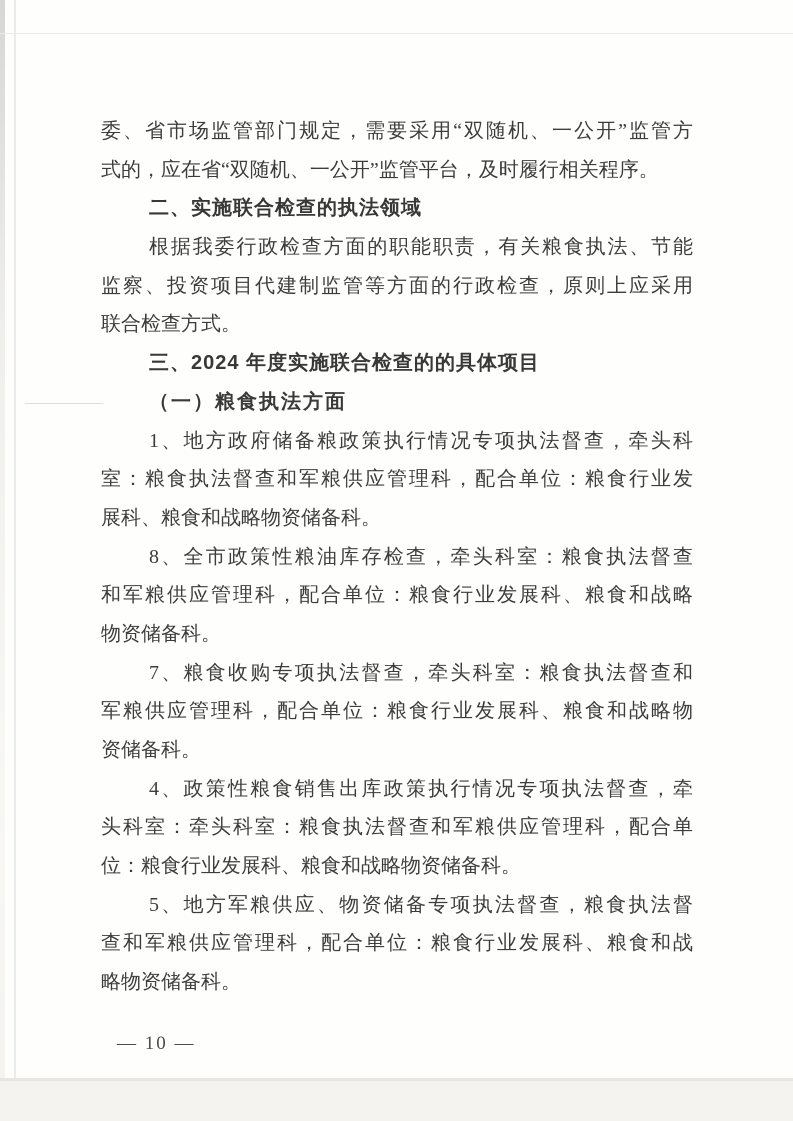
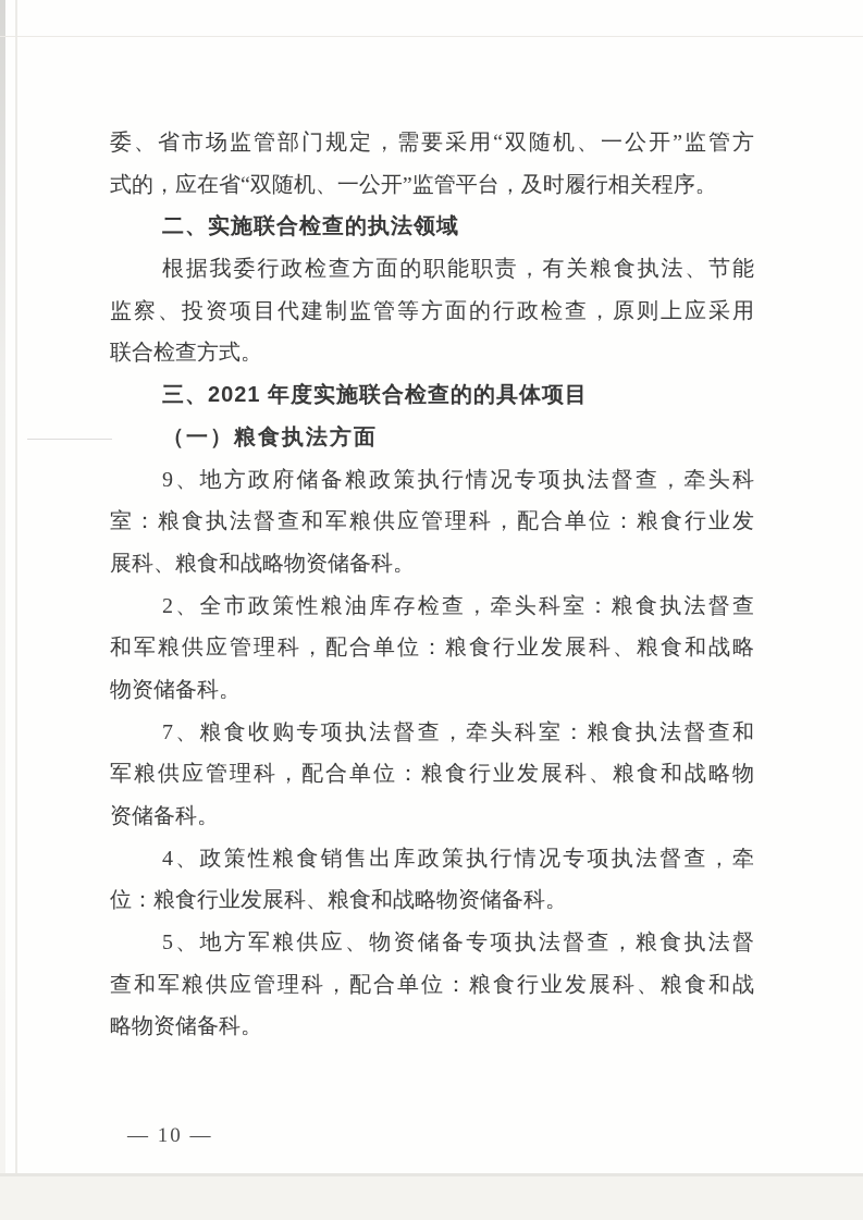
  委、省市场监管部门规定，需要采用“双随机、一公开”监管方
  式的，应在省“双随机、一公开”监管平台，及时履行相关程序。
  二、实施联合检查的执法领域
  根据我委行政检查方面的职能职责，有关粮食执法、节能
  监察、投资项目代建制监管等方面的行政检查，原则上应采用
  联合检查方式。
- 三、2024 年度实施联合检查的的具体项目
+ 三、2021 年度实施联合检查的的具体项目
  （一）粮食执法方面
- 1、地方政府储备粮政策执行情况专项执法督查，牵头科
+ 9、地方政府储备粮政策执行情况专项执法督查，牵头科
  室：粮食执法督查和军粮供应管理科，配合单位：粮食行业发
  展科、粮食和战略物资储备科。
- 8、全市政策性粮油库存检查，牵头科室：粮食执法督查
+ 2、全市政策性粮油库存检查，牵头科室：粮食执法督查
  和军粮供应管理科，配合单位：粮食行业发展科、粮食和战略
  物资储备科。
  7、粮食收购专项执法督查，牵头科室：粮食执法督查和
  军粮供应管理科，配合单位：粮食行业发展科、粮食和战略物
  资储备科。
  4、政策性粮食销售出库政策执行情况专项执法督查，牵
- 头科室：牵头科室：粮食执法督查和军粮供应管理科，配合单
  位：粮食行业发展科、粮食和战略物资储备科。
  5、地方军粮供应、物资储备专项执法督查，粮食执法督
  查和军粮供应管理科，配合单位：粮食行业发展科、粮食和战
  略物资储备科。
  — 10 —
